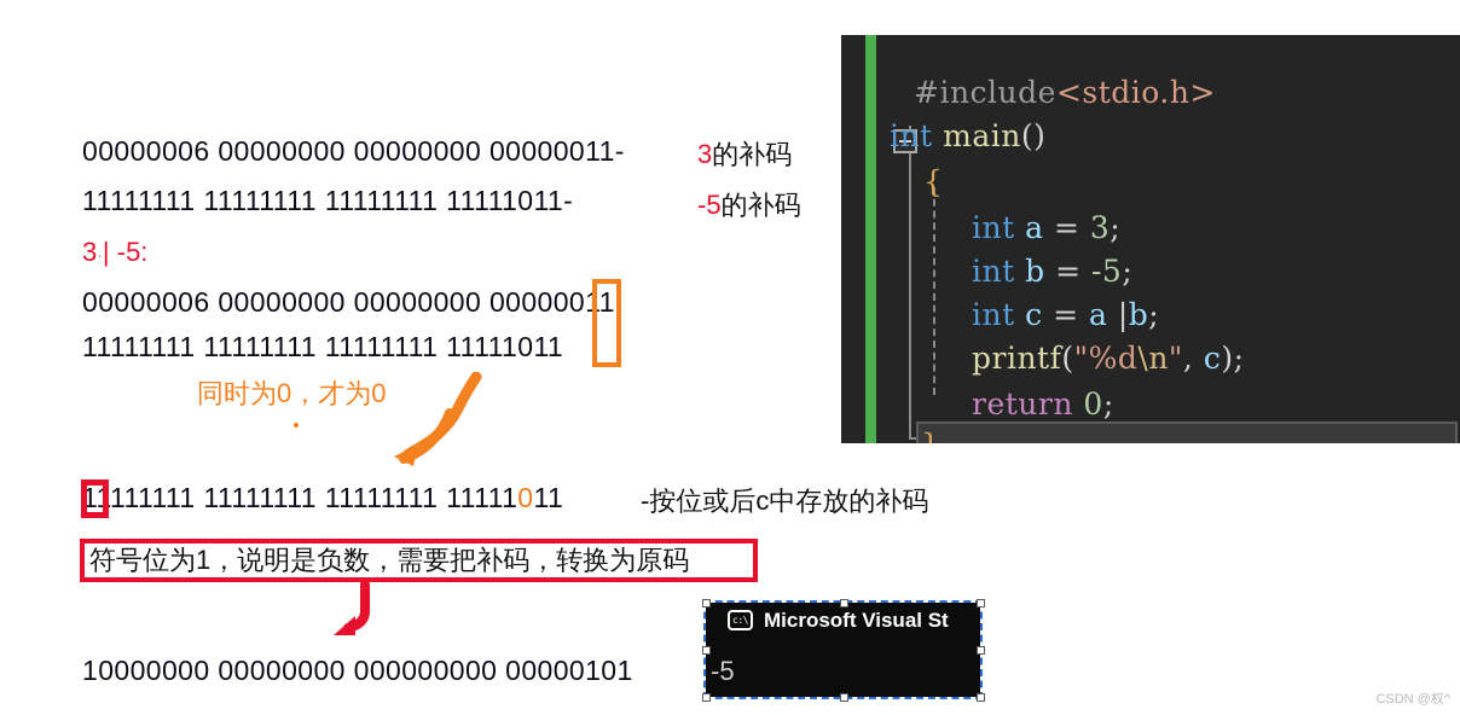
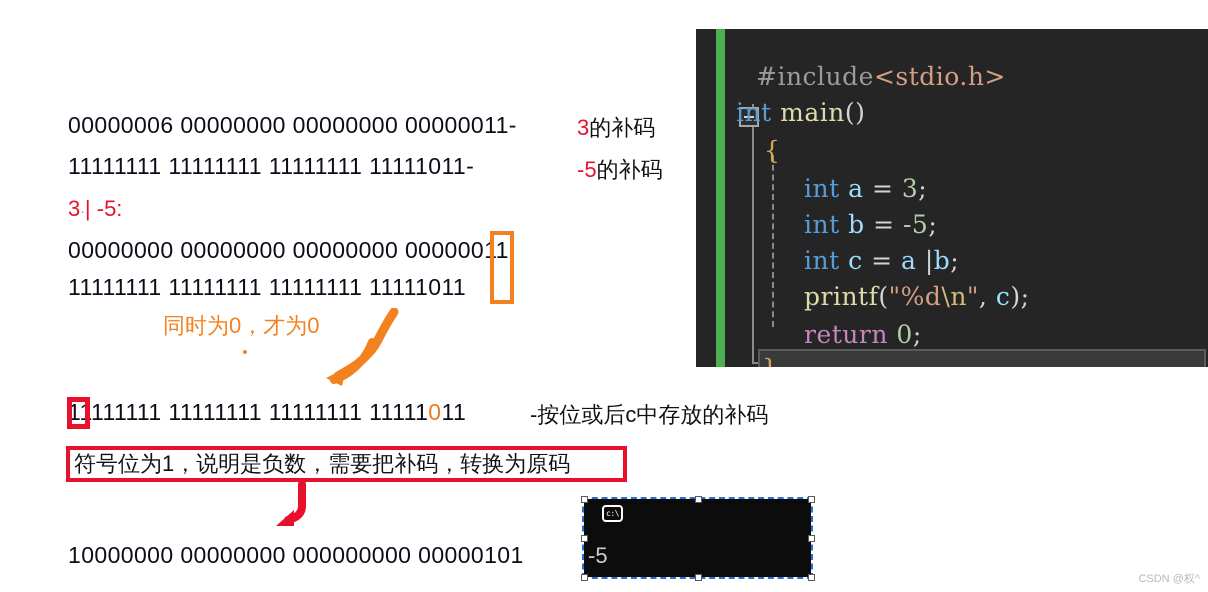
  00000006 00000000 00000000 00000011-
  3的补码
  11111111 11111111 11111111 11111011-
  -5的补码
  3·| -5:
- 00000006 00000000 00000000 00000011
+ 00000000 00000000 00000000 00000011
  11111111 11111111 11111111 11111011
  同时为0，才为0
  11111111 11111111 11111111 11111011
  -按位或后c中存放的补码
  符号位为1，说明是负数，需要把补码，转换为原码
  10000000 00000000 000000000 00000101
  #include<stdio.h>
  int main()
  {
  int a = 3;
  int b = -5;
  int c = a |b;
  printf("%d\n", c);
  return 0;
  c:\
- Microsoft Visual St
  -5
  CSDN @权^
